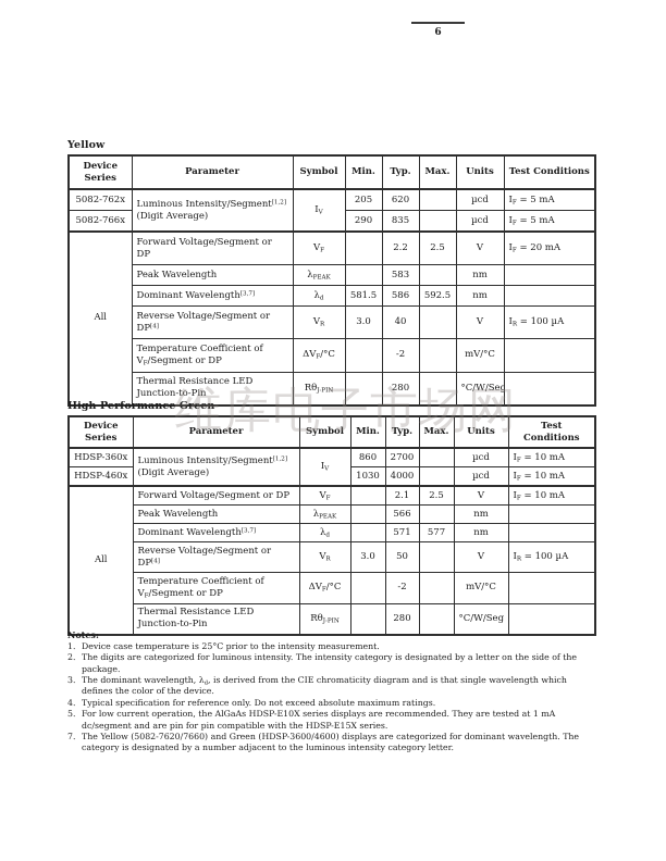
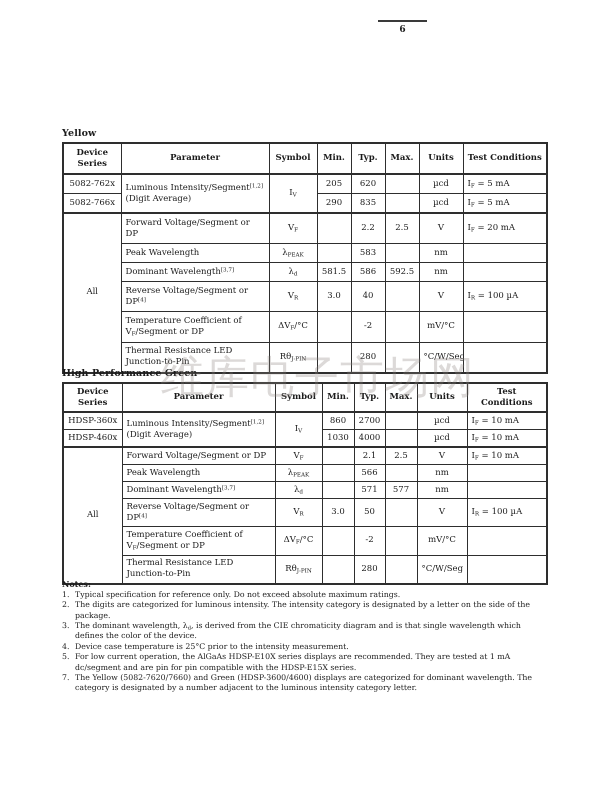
  6
  维库电子市场网
  Yellow
  Device Series	Parameter	Symbol	Min.	Typ.	Max.	Units	Test Conditions
  5082-762x	Luminous Intensity/Segment (Digit Average)	I	205	620		µcd	I = 5 mA
  5082-766x	290	835		µcd	I = 5 mA
  All	Forward Voltage/Segment or DP	V		2.2	2.5	V	I = 20 mA
  Peak Wavelength	λ		583		nm
  Dominant Wavelength	λ	581.5	586	592.5	nm
  Reverse Voltage/Segment or DP	V	3.0	40		V	I = 100 µA
  Temperature Coefficient of V /Segment or DP	ΔV /°C		-2		mV/°C
  Thermal Resistance LED Junction-to-Pin	Rθ		280		°C/W/Seg
  High Performance Green
  Device Series	Parameter	Symbol	Min.	Typ.	Max.	Units	Test Conditions
  HDSP-360x	Luminous Intensity/Segment (Digit Average)	I	860	2700		µcd	I = 10 mA
  HDSP-460x	1030	4000		µcd	I = 10 mA
  All	Forward Voltage/Segment or DP	V		2.1	2.5	V	I = 10 mA
  Peak Wavelength	λ		566		nm
  Dominant Wavelength	λ		571	577	nm
  Reverse Voltage/Segment or DP	V	3.0	50		V	I = 100 µA
  Temperature Coefficient of V /Segment or DP	ΔV /°C		-2		mV/°C
  Thermal Resistance LED Junction-to-Pin	Rθ		280		°C/W/Seg
  Notes:
  1.
- Device case temperature is 25°C prior to the intensity measurement.
+ Typical specification for reference only. Do not exceed absolute maximum ratings.
  2.
  The digits are categorized for luminous intensity. The intensity category is designated by a letter on the side of the package.
  3.
  The dominant wavelength, λ , is derived from the CIE chromaticity diagram and is that single wavelength which defines the color of the device.
  4.
- Typical specification for reference only. Do not exceed absolute maximum ratings.
+ Device case temperature is 25°C prior to the intensity measurement.
  5.
  For low current operation, the AlGaAs HDSP-E10X series displays are recommended. They are tested at 1 mA dc/segment and are pin for pin compatible with the HDSP-E15X series.
  7.
  The Yellow (5082-7620/7660) and Green (HDSP-3600/4600) displays are categorized for dominant wavelength. The category is designated by a number adjacent to the luminous intensity category letter.
